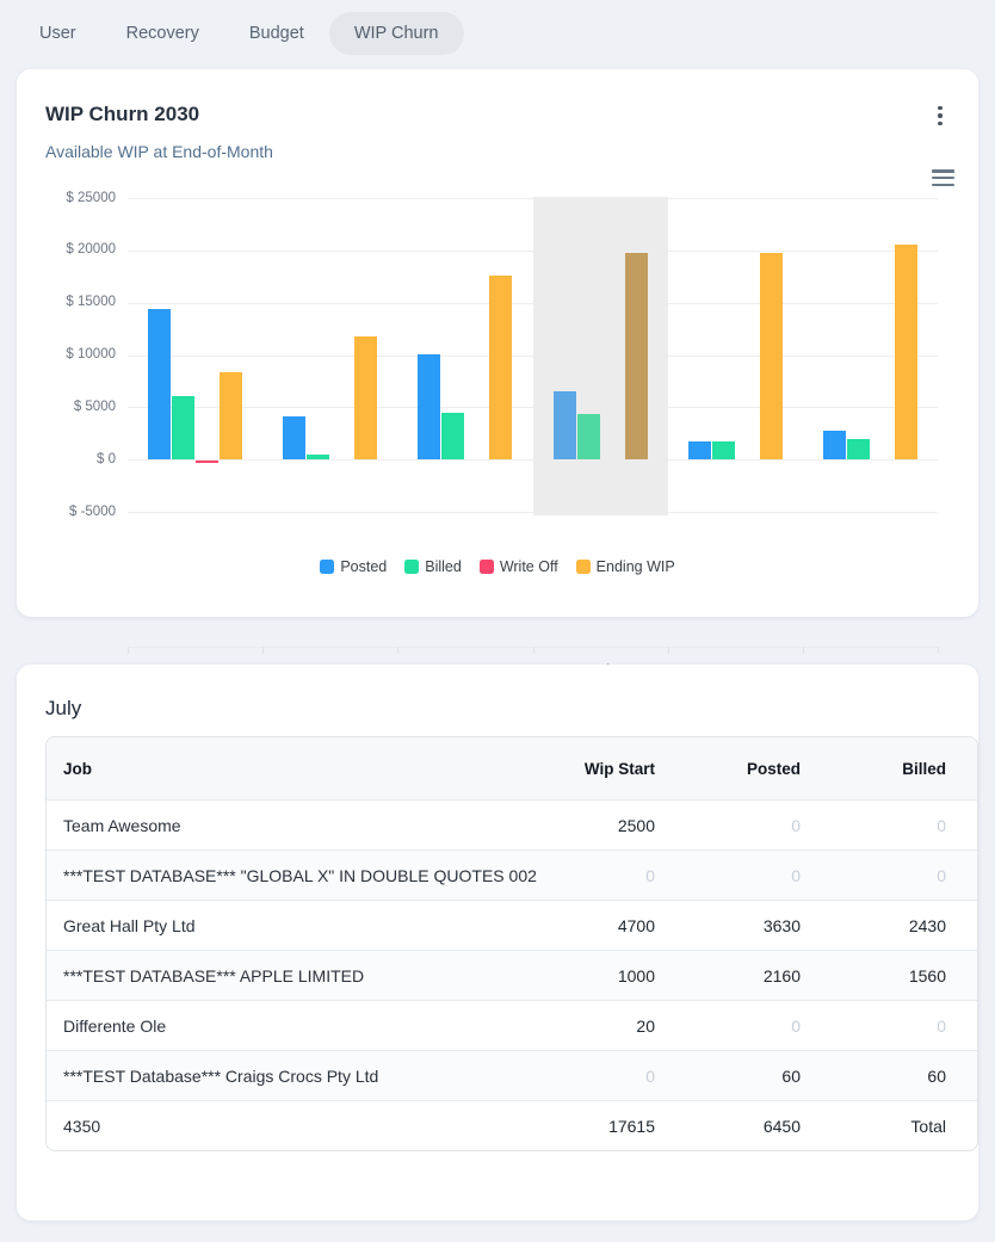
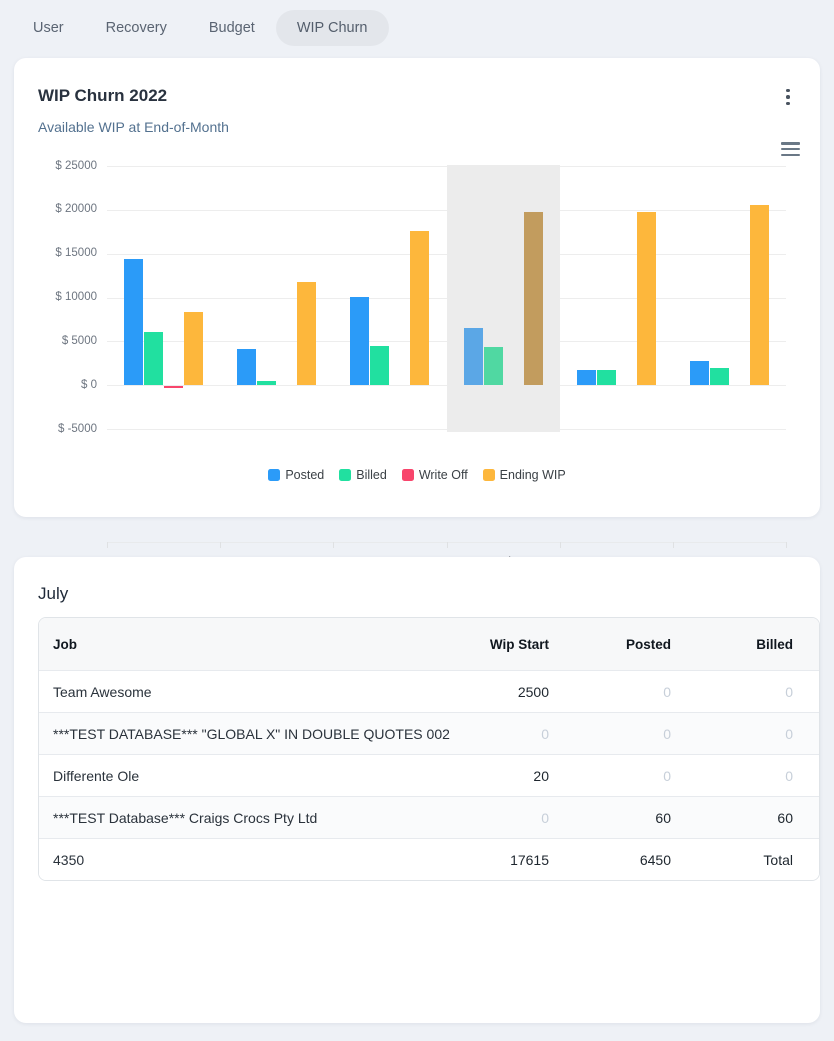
  User
  Recovery
  Budget
  WIP Churn
- WIP Churn 2030
+ WIP Churn 2022
  Available WIP at End-of-Month
  $ 25000
  $ 20000
  $ 15000
  $ 10000
  $ 5000
  $ 0
  $ -5000
  Posted
  Billed
  Write Off
  Ending WIP
  July
  Job
  Wip Start
  Posted
  Billed
  Team Awesome
  2500
  0
  0
  ***TEST DATABASE*** "GLOBAL X" IN DOUBLE QUOTES 002
  0
  0
  0
- Great Hall Pty Ltd
- 4700
- 3630
- 2430
- ***TEST DATABASE*** APPLE LIMITED
- 1000
- 2160
- 1560
  Differente Ole
  20
  0
  0
  ***TEST Database*** Craigs Crocs Pty Ltd
  0
  60
  60
  4350
  17615
  6450
  Total
